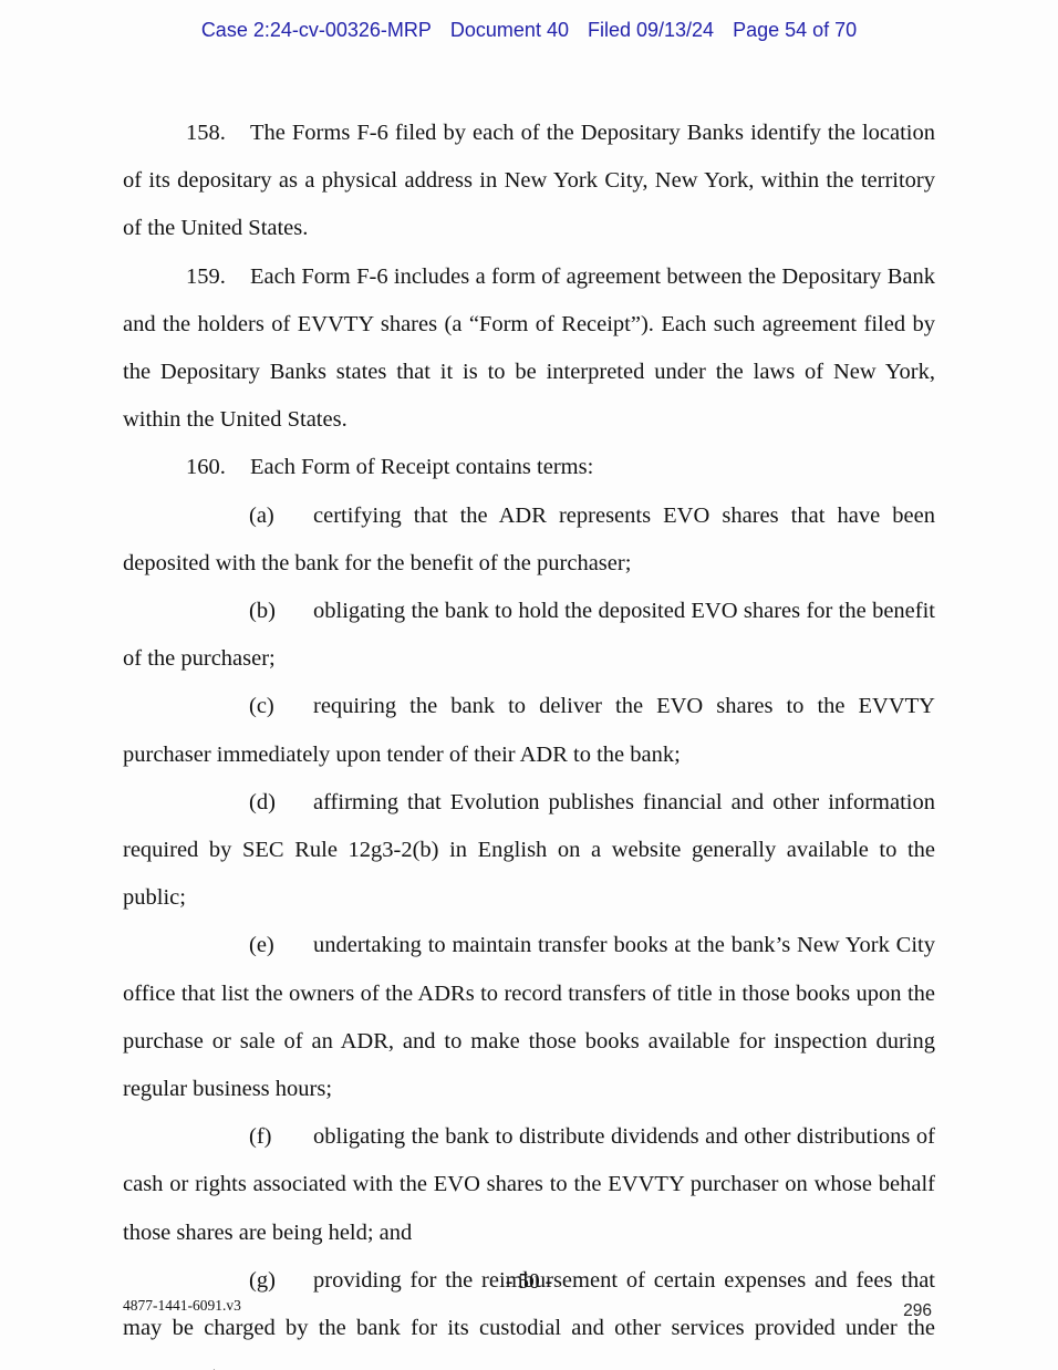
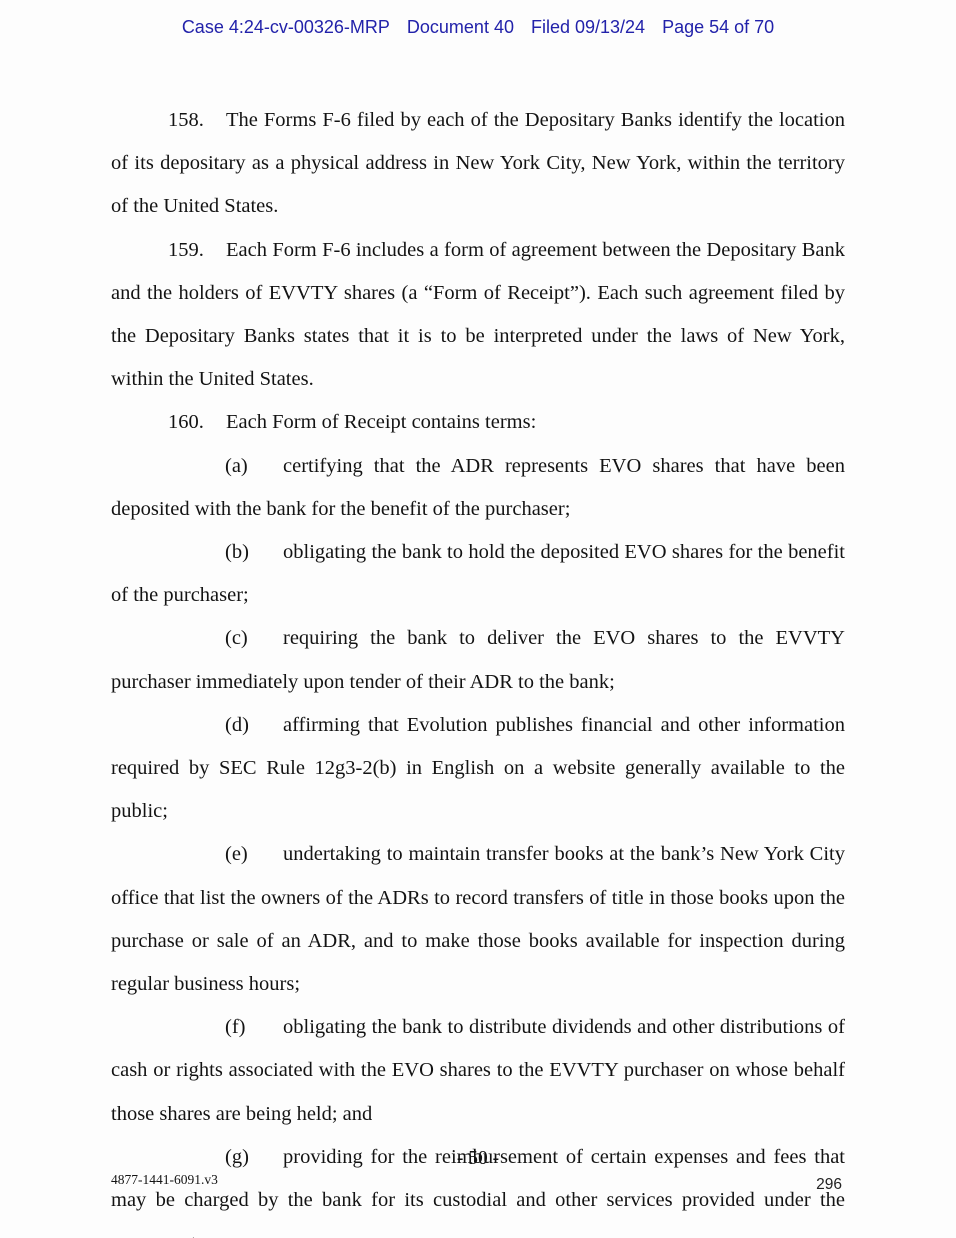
- Case 2:24-cv-00326-MRP
+ Case 4:24-cv-00326-MRP
  Document 40
  Filed 09/13/24
  Page 54 of 70
  158. The Forms F-6 filed by each of the Depositary Banks identify the location of its depositary as a physical address in New York City, New York, within the territory of the United States.
  159. Each Form F-6 includes a form of agreement between the Depositary Bank and the holders of EVVTY shares (a “Form of Receipt”). Each such agreement filed by the Depositary Banks states that it is to be interpreted under the laws of New York, within the United States.
  160. Each Form of Receipt contains terms:
  (a) certifying that the ADR represents EVO shares that have been deposited with the bank for the benefit of the purchaser;
  (b) obligating the bank to hold the deposited EVO shares for the benefit of the purchaser;
  (c) requiring the bank to deliver the EVO shares to the EVVTY purchaser immediately upon tender of their ADR to the bank;
  (d) affirming that Evolution publishes financial and other information required by SEC Rule 12g3-2(b) in English on a website generally available to the public;
  (e) undertaking to maintain transfer books at the bank’s New York City office that list the owners of the ADRs to record transfers of title in those books upon the purchase or sale of an ADR, and to make those books available for inspection during regular business hours;
  (f) obligating the bank to distribute dividends and other distributions of cash or rights associated with the EVO shares to the EVVTY purchaser on whose behalf those shares are being held; and
  (g) providing for the reimbursement of certain expenses and fees that may be charged by the bank for its custodial and other services provided under the
  - 50 -
  4877-1441-6091.v3
  296
